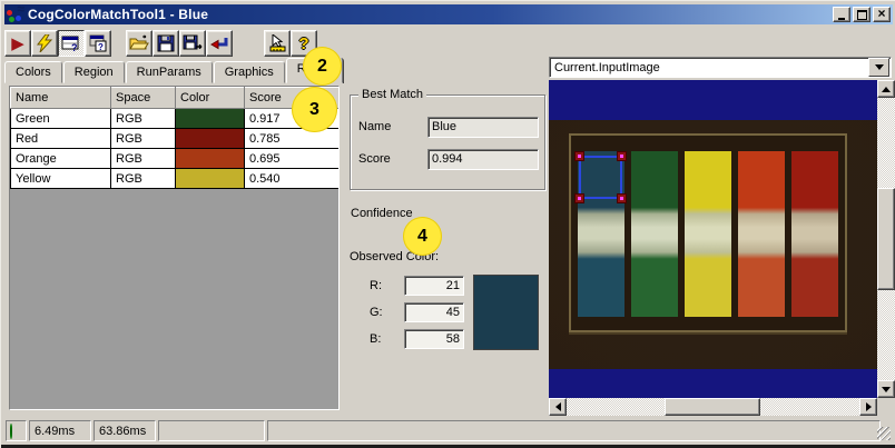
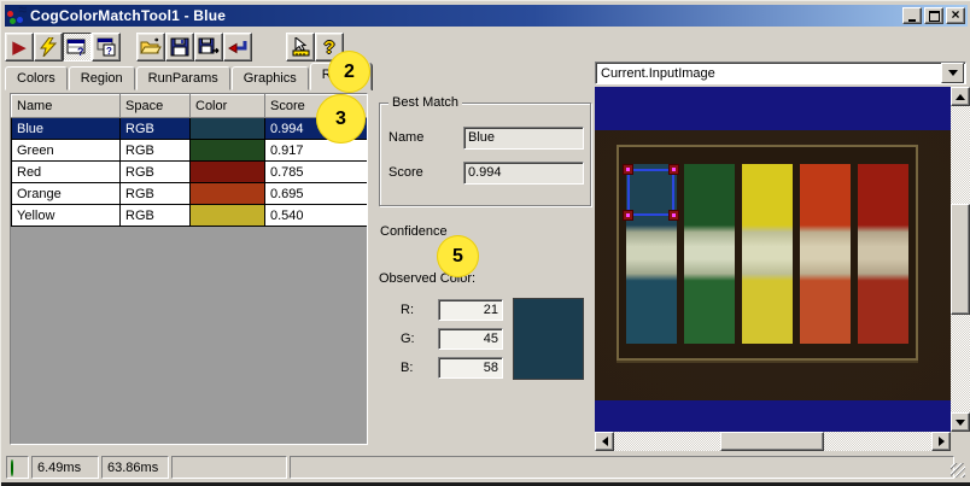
  ≈
  CogColorMatchTool1 - Blue
  ×
  ▶
  ?
  ?
  ?
  Colors
  Region
  RunParams
  Graphics
  Name	Space	Color	Score
+ Blue	RGB		0.994
  Green	RGB		0.917
  Red	RGB		0.785
  Orange	RGB		0.695
  Yellow	RGB		0.540
  Best Match
  Name
  Blue
  Score
  0.994
  Confidence
  Observed Color:
  R:
  21
  G:
  45
  B:
  58
  Current.InputImage
  6.49ms
  63.86ms
  2
  3
- 4
+ 5
